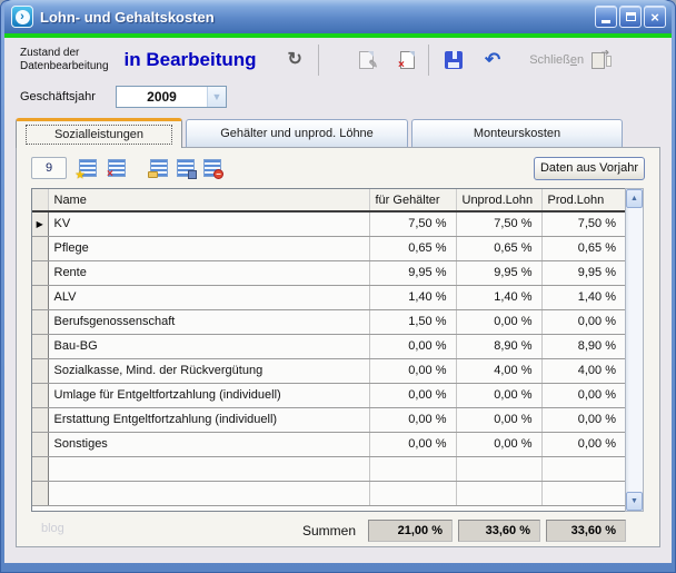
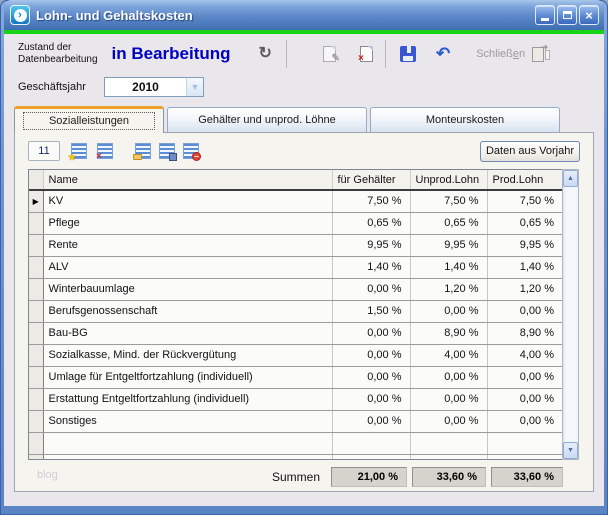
  ›
  Lohn- und Gehaltskosten
  ×
  Zustand der
  Datenbearbeitung
  in Bearbeitung
  ↻
  ✎
  ×
  ↶
  Schließ
  e
  n
  ➔
  Geschäftsjahr
- 2009
+ 2010
  ▼
  Sozialleistungen
  Gehälter und unprod. Löhne
  Monteurskosten
- 9
+ 11
  ★
  ×
  −
  Daten aus Vorjahr
  	Name	für Gehälter	Unprod.Lohn	Prod.Lohn
  ▶	KV	7,50 %	7,50 %	7,50 %
  	Pflege	0,65 %	0,65 %	0,65 %
  	Rente	9,95 %	9,95 %	9,95 %
  	ALV	1,40 %	1,40 %	1,40 %
+ 	Winterbauumlage	0,00 %	1,20 %	1,20 %
  	Berufsgenossenschaft	1,50 %	0,00 %	0,00 %
  	Bau-BG	0,00 %	8,90 %	8,90 %
  	Sozialkasse, Mind. der Rückvergütung	0,00 %	4,00 %	4,00 %
  	Umlage für Entgeltfortzahlung (individuell)	0,00 %	0,00 %	0,00 %
  	Erstattung Entgeltfortzahlung (individuell)	0,00 %	0,00 %	0,00 %
  	Sonstiges	0,00 %	0,00 %	0,00 %
  blog
  Summen
  21,00 %
  33,60 %
  33,60 %
